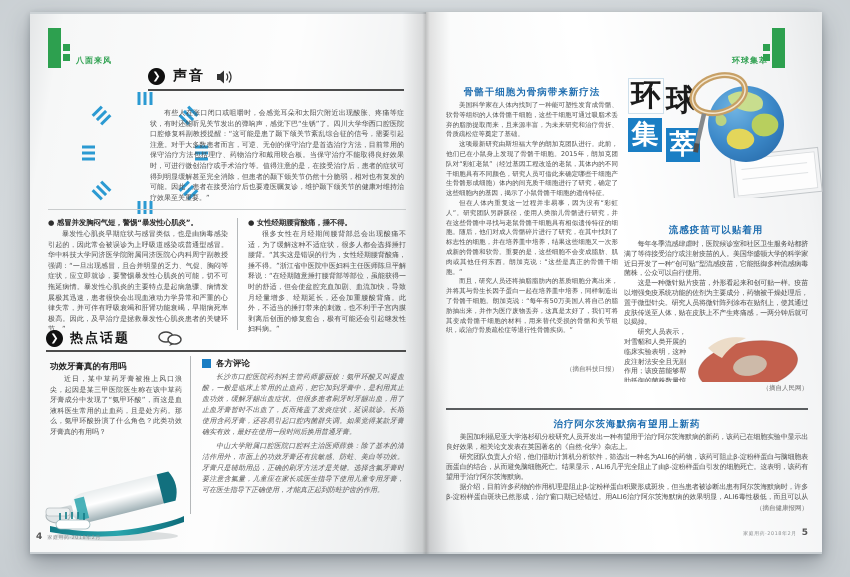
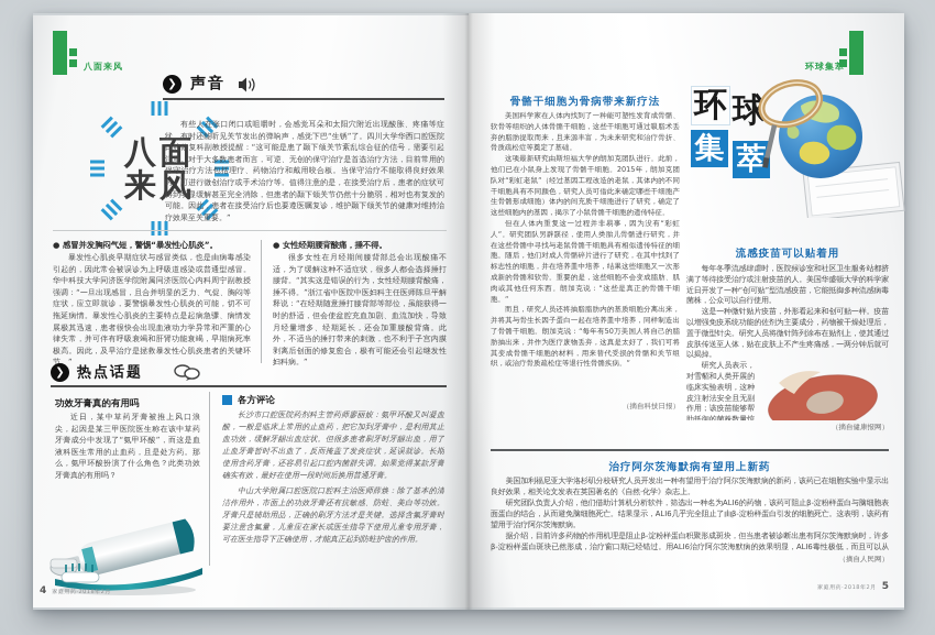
  八面来风
+ 八面
+ 来风
  ❯
  声音
  有些人在张口闭口或咀嚼时，会感觉耳朵和太阳穴附近出现酸胀、疼痛等症状，有时还能听见关节发出的弹响声，感觉下巴“生锈”了。四川大学华西口腔医院口腔修复科副教授提醒：“这可能是患了颞下颌关节紊乱综合征的信号，需要引起注意。对于大多数患者而言，可逆、无创的保守治疗是首选治疗方法，目前常用的保守治疗方法包括理疗、药物治疗和戴用咬合板。当保守治疗不能取得良好效果时，可进行微创治疗或手术治疗等。值得注意的是，在接受治疗后，患者的症状可得到明显缓解甚至完全消除，但患者的颞下颌关节仍然十分脆弱，相对也有复发的可能。因此，患者在接受治疗后也要遵医嘱复诊，维护颞下颌关节的健康对维持治疗效果至关重要。”
  ● 感冒并发胸闷气短，警惕“暴发性心肌炎”。
  暴发性心肌炎早期症状与感冒类似，也是由病毒感染引起的，因此常会被误诊为上呼吸道感染或普通型感冒。华中科技大学同济医学院附属同济医院心内科周宁副教授强调：“一旦出现感冒，且合并明显的乏力、气促、胸闷等症状，应立即就诊，要警惕暴发性心肌炎的可能，切不可拖延病情。暴发性心肌炎的主要特点是起病急骤、病情发展极其迅速，患者很快会出现血液动力学异常和严重的心律失常，并可伴有呼吸衰竭和肝肾功能衰竭，早期病死率极高。因此，及早治疗是拯救暴发性心肌炎患者的关键环。”
  ● 女性经期腰背酸痛，捶不得。
  很多女性在月经期间腰背部总会出现酸痛适，为了缓解这种不适症状，很多人都会选择捶腰背。“其实这是错误的行为，女性经期腰背酸痛捶不得。”浙江省中医院中医妇科主任医师陈旦平释说：“在经期随意捶打腰背部等部位，虽能获得时的舒适，但会使盆腔充血加剧、血流加快，导月经量增多、经期延长，还会加重腰酸背痛。外，不适当的捶打带来的刺激，也不利于子宫内剥离后创面的修复愈合，极有可能还会引起继发妇科病。”
  ❯
  热点话题
  功效牙膏真的有用吗
  近日，某中草药牙膏被推上风口浪尖，起因是某三甲医院医生称在该中草药牙膏成分中发现了“氨甲环酸”，而这是血液科医生常用的止血药，且是处方药。那么，氨甲环酸扮演了什么角色？此类功效牙膏真的有用吗？
  各方评论
  长沙市口腔医院药剂科主管药师廖丽姣：氨甲环酸又叫凝血酸，一般是临床上常用的止血药，把它加到牙膏中，是利用其止血功效，缓解牙龈出血症状。但很多患者刷牙时牙龈出血，用了止血牙膏暂时不出血了，反而掩盖了发炎症状，延误就诊。长期使用含药牙膏，还容易引起口腔内菌群失调。如果觉得某款牙膏确实有效，最好在使用一段时间后换用普通牙膏。
  中山大学附属口腔医院口腔科主治医师薛焕：除了基本的清洁作用外，市面上的功效牙膏还有抗敏感、防蛀、美白等功效。牙膏只是辅助用品，正确的刷牙方法才是关键。选择含氟牙膏时要注意含氟量，儿童应在家长或医生指导下使用儿童专用牙膏，可在医生指导下正确使用，才能真正起到防蛀护齿的作用。
  环球集萃
  骨骼干细胞为骨病带来新疗法
  美国科学家在人体内找到了一种能可塑性发育成骨骼、骨等组织的人体骨骼干细胞，这些干细胞可通过吸脂术丢的脂肪提取而来，且来源丰富，为未来研究和治疗骨折、质疏松症等奠定了基础。
  这项最新研究由斯坦福大学的朗加克团队进行。此前，们已在小鼠身上发现了骨骼干细胞。2015年，朗加克团对“彩虹老鼠”（经过基因工程改造的老鼠，其体内的不同细胞具有不同颜色，研究人员可借此来确定哪些干细胞产骨骼形成细胞）体内的间充质干细胞进行了研究，确定了些细胞内的基因，揭示了小鼠骨骼干细胞的遗传特征。
  但在人体内重复这一过程并非易事，因为没有“彩虹”。研究团队另辟蹊径，使用人类胎儿骨骼进行研究，并这些骨骼中寻找与老鼠骨骼干细胞具有相似遗传特征的细。随后，他们对成人骨骼碎片进行了研究，在其中找到了志性的细胞，并在培养皿中培养，结果这些细胞又一次形新的骨骼和软骨。重要的是，这些细胞不会变成脂肪、肌或其他任何东西。朗加克说：“这些是真正的骨骼干细。”
  而且，研究人员还将抽脂脂肪内的基质细胞分离出来，将其与骨生长因子蛋白一起在培养皿中培养，同样制造出骨骼干细胞。朗加克说：“每年有50万美国人将自己的脂抽出来，并作为医疗废物丢弃，这真是太好了，我们可将变成骨骼干细胞的材料，用来替代受损的骨骼和关节组，或治疗骨质疏松症等退行性骨骼疾病。”
  （摘自科技日报）
  环
  球
  集
  萃
  流感疫苗可以贴着用
  每年冬季流感肆虐时，医院候诊室和社区卫生服务站都挤满了等待接受治疗或注射疫苗的人。美国华盛顿大学的科学家近日开发了一种“创可贴”型流感疫苗，它能抵御多种流感病毒菌株，公众可以自行使用。
  这是一种微针贴片疫苗，外形看起来和创可贴一样。疫苗以增强免疫系统功能的佐剂为主要成分，药物被干燥处理后，置于微型针尖。研究人员将微针阵列涂布在贴剂上，使其通过皮肤传送至人体，贴在皮肤上不产生疼痛感，一两分钟后就可以揭掉。
- （摘自人民网）
+ （摘自健康报网）
  治疗阿尔茨海默病有望用上新药
  美国加利福尼亚大学洛杉矶分校研究人员开发出一种有望用于治疗阿尔茨海默病的新药，该药已在细胞实验中显示出好效果，相关论文发表在英国著名的《自然·化学》杂志上。
  研究团队负责人介绍，他们借助计算机分析软件，筛选出一种名为ALI6的药物，该药可阻止β-淀粉样蛋白与脑细胞表蛋白的结合，从而避免脑细胞死亡。结果显示，ALI6几乎完全阻止了由β-淀粉样蛋白引发的细胞死亡。这表明，该药有用于治疗阿尔茨海默病。
  据介绍，目前许多药物的作用机理是阻止β-淀粉样蛋白积聚形成斑块，但当患者被诊断出患有阿尔茨海默病时，许多-淀粉样蛋白斑块已然形成，治疗窗口期已经错过。用ALI6治疗阿尔茨海默病的效果明显，ALI6毒性极低，而且可以从
- （摘自健康报网）
+ （摘自人民网）
